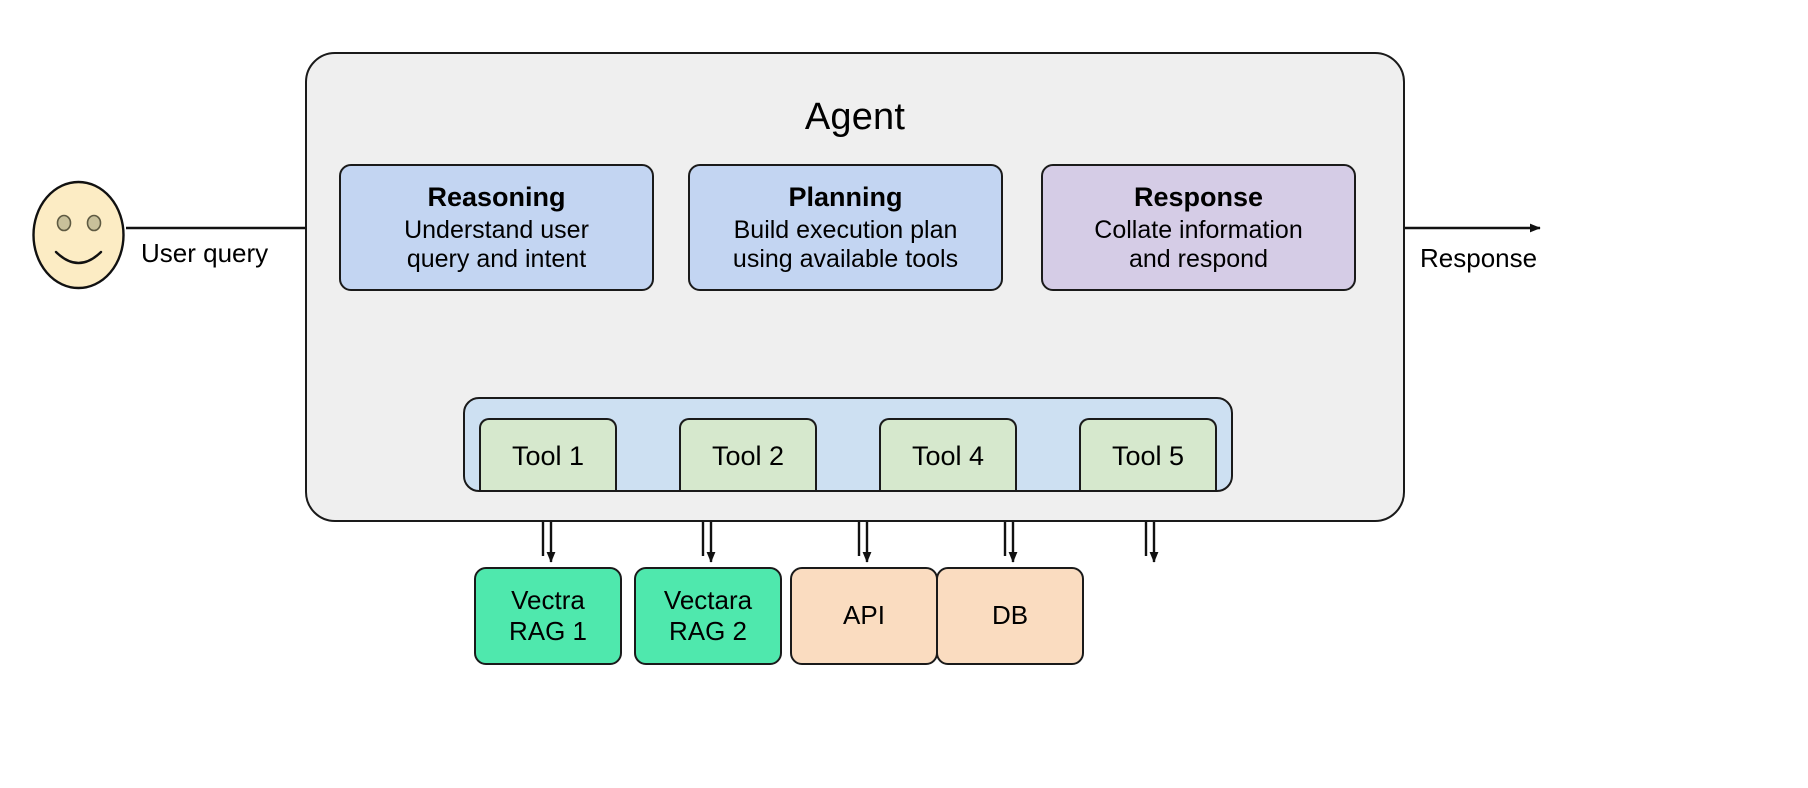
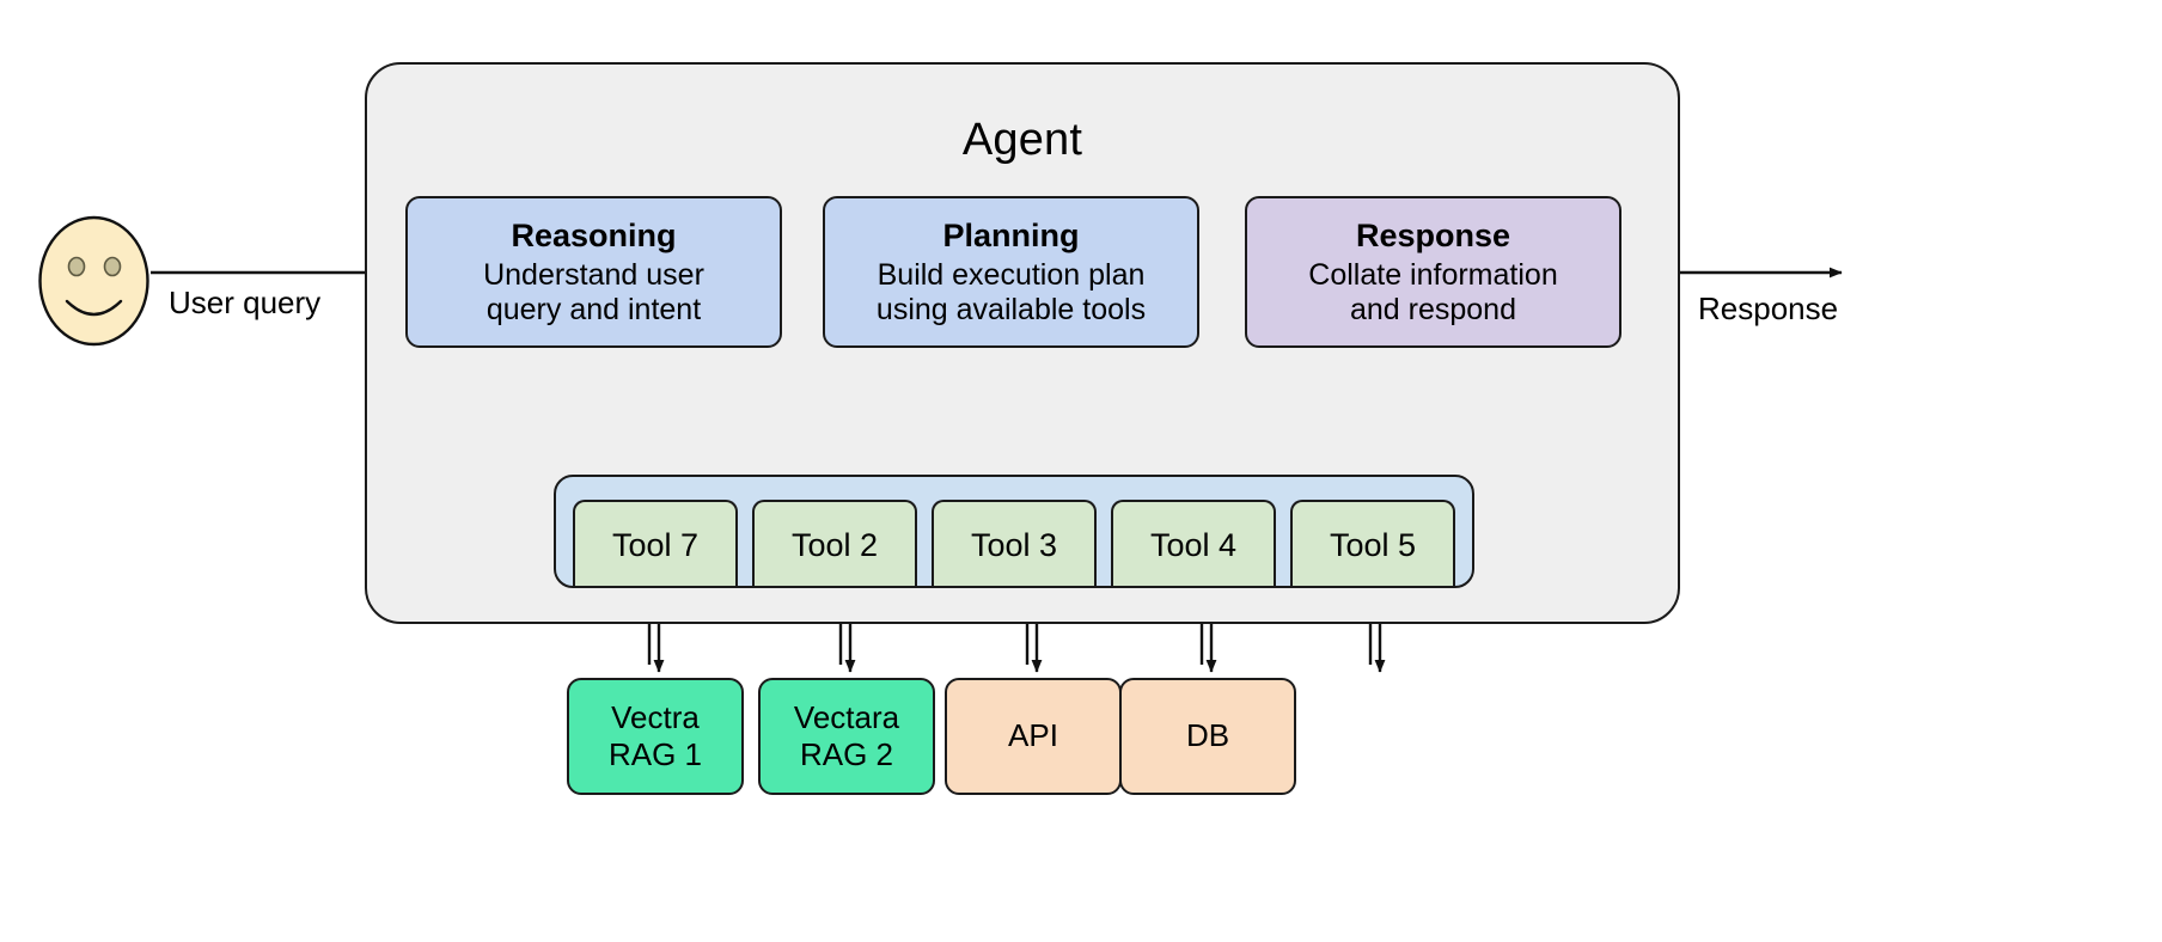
  Agent
  User query
  Response
  Reasoning
  Understand user
  query and intent
  Planning
  Build execution plan
  using available tools
  Response
  Collate information
  and respond
- Tool 1
+ Tool 7
  Tool 2
+ Tool 3
  Tool 4
  Tool 5
  Vectra
  RAG 1
  Vectara
  RAG 2
  API
  DB
